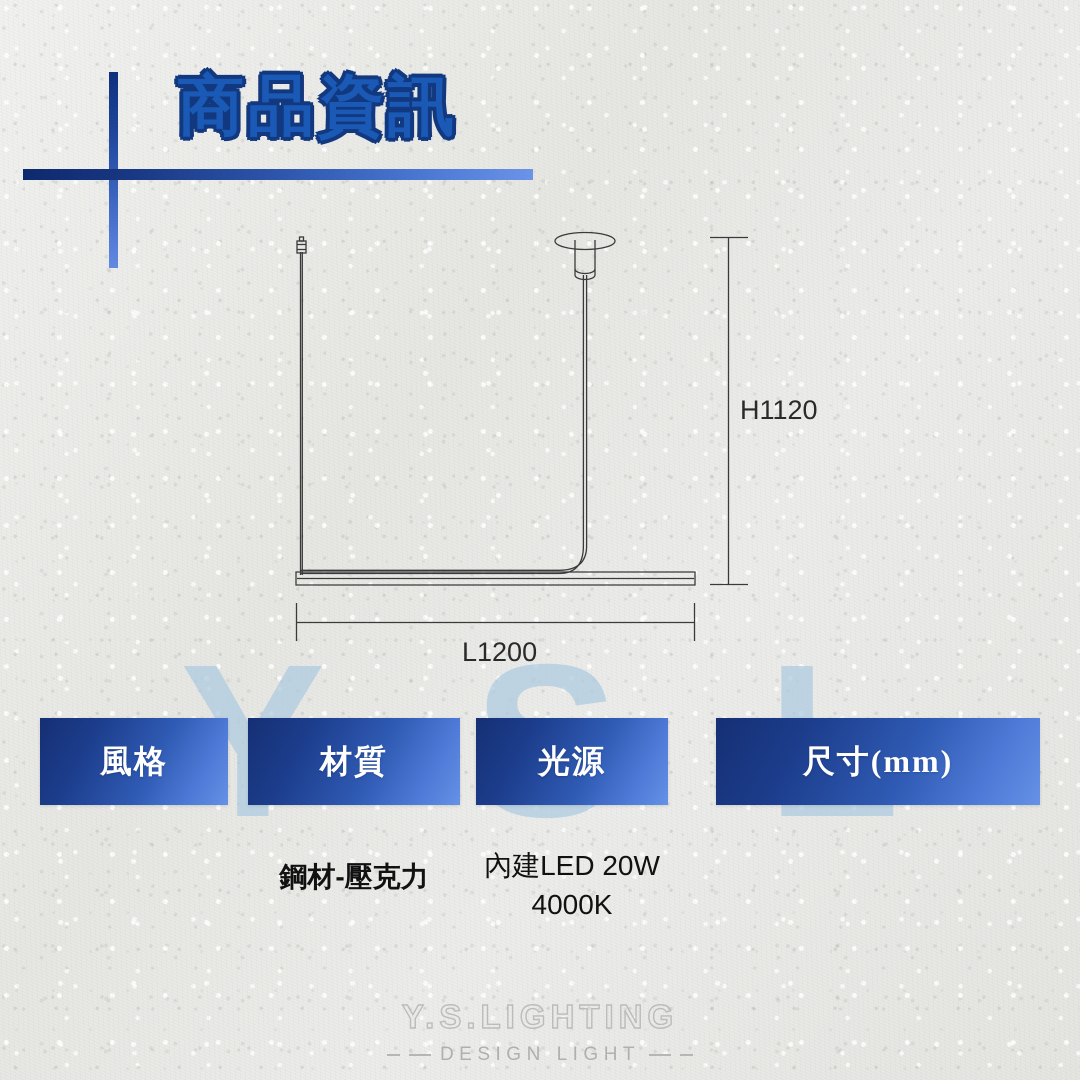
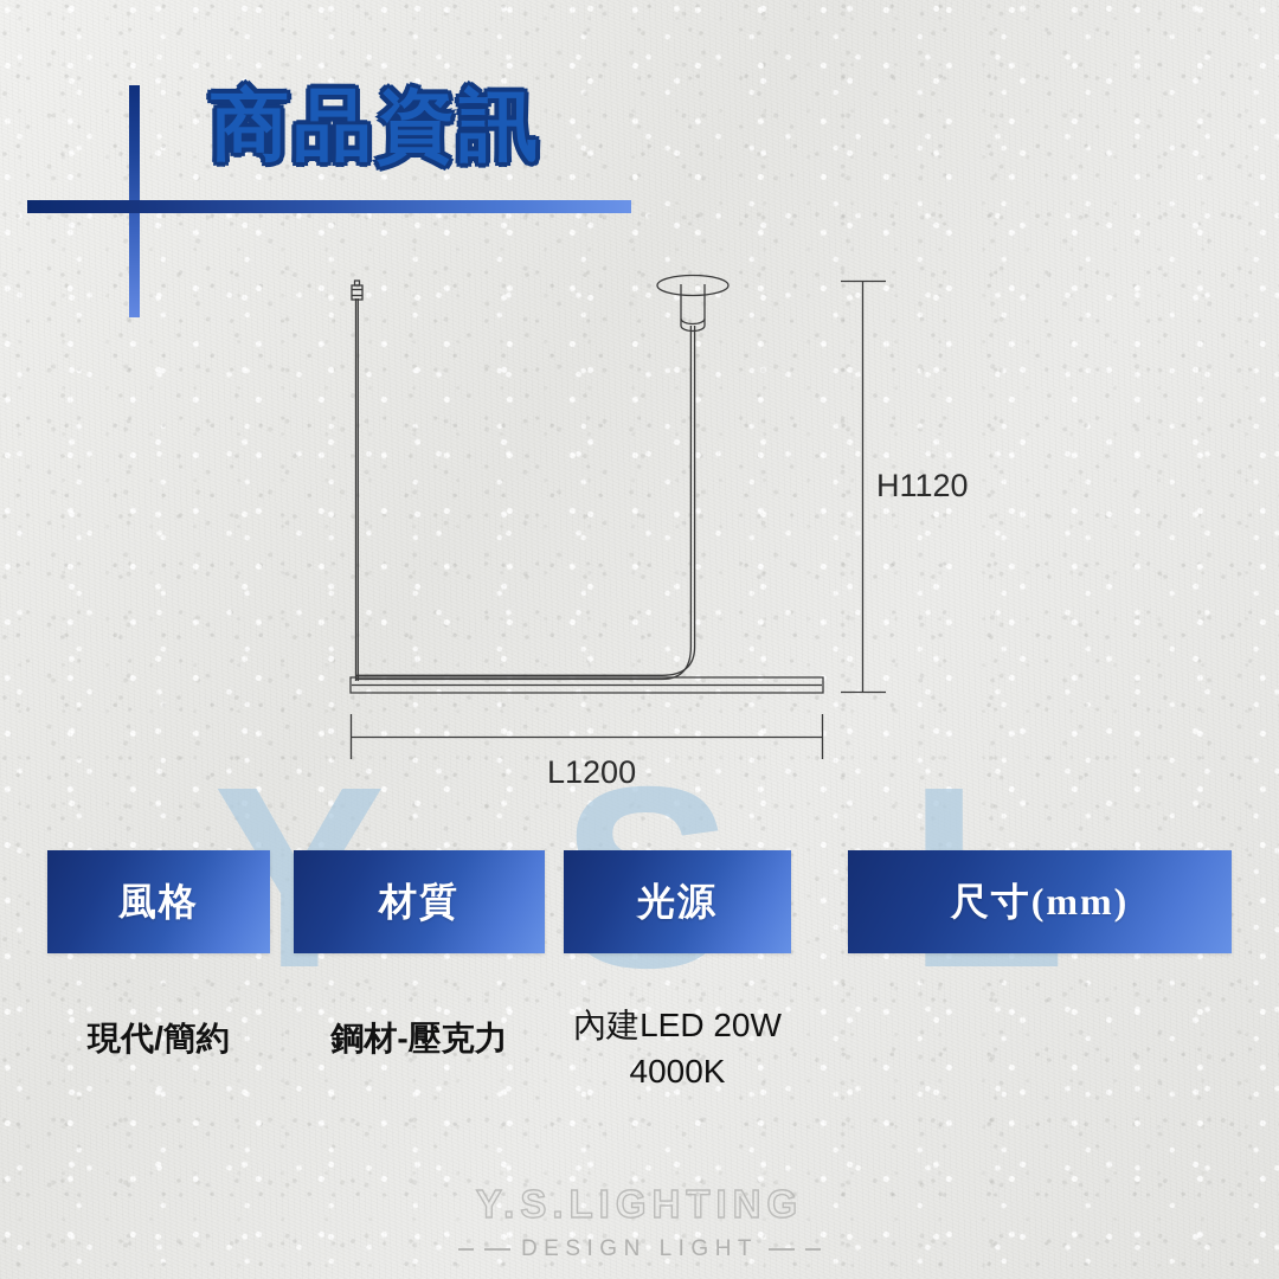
  商品資訊
  H1120
  L1200
  風格
  材質
  光源
  尺寸
  (mm)
+ 現代/簡約
  鋼材-壓克力
  內建LED 20W
  4000K
  Y.S.LIGHTING
  DESIGN LIGHT
